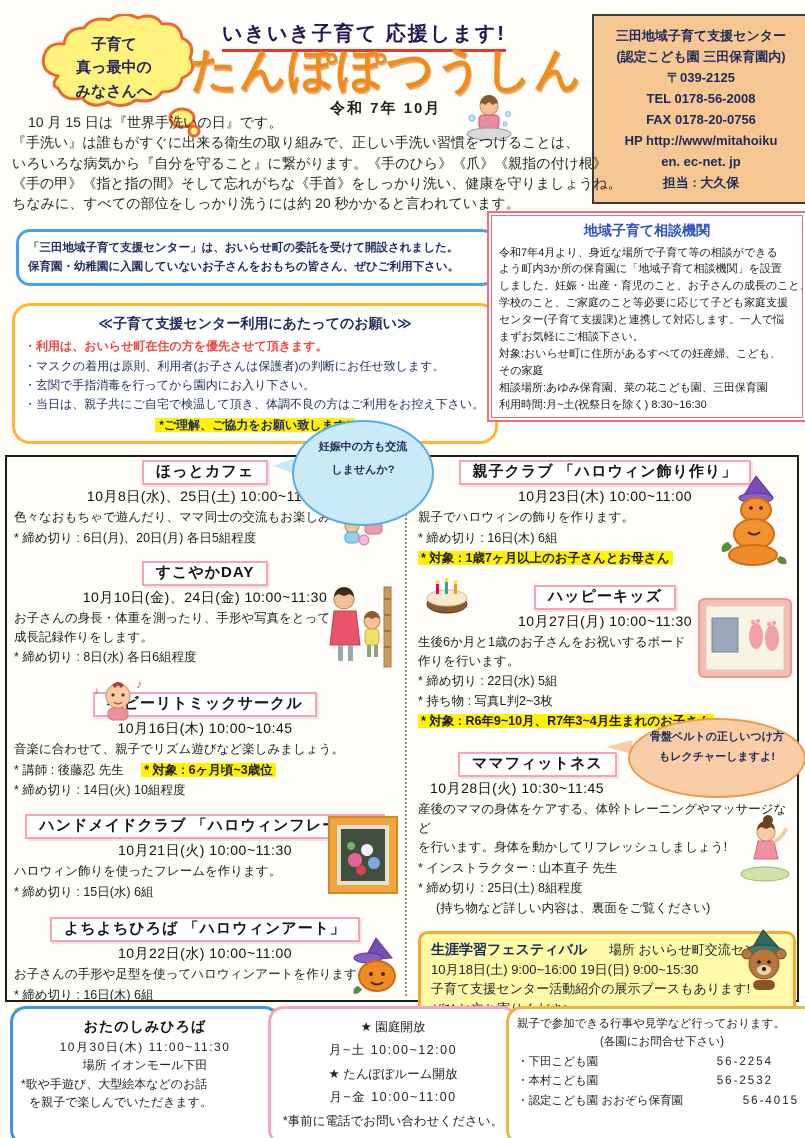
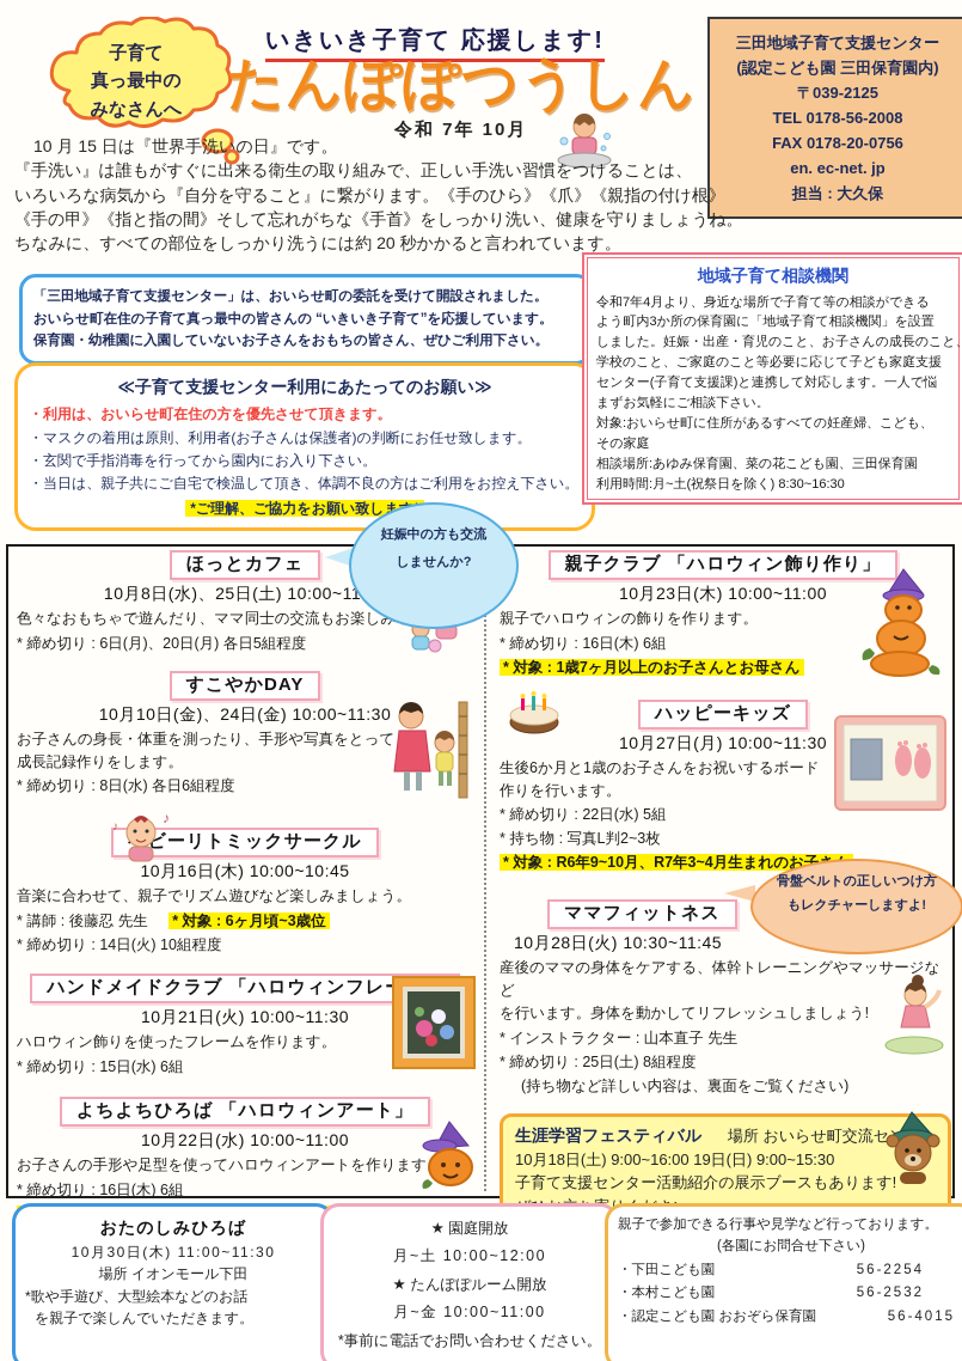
  子育て
  真っ最中の
  みなさんへ
  いきいき子育て 応援します!
  たんぽぽつうしん
  令和 7年 10月
  三田地域子育て支援センター
  (認定こども園 三田保育園内)
  〒039-2125
  TEL 0178-56-2008
  FAX 0178-20-0756
- HP http://www/mitahoiku
  en. ec-net. jp
  担当 : 大久保
  10 月 15 日は『世界手洗いの日』です。
  『手洗い』は誰もがすぐに出来る衛生の取り組みで、正しい手洗い習慣をつけることは、
  いろいろな病気から『自分を守ること』に繋がります。《手のひら》《爪》《親指の付け根》
  《手の甲》《指と指の間》そして忘れがちな《手首》をしっかり洗い、健康を守りましょうね。
  ちなみに、すべての部位をしっかり洗うには約 20 秒かかると言われています。
  「三田地域子育て支援センター」は、おいらせ町の委託を受けて開設されました。
+ おいらせ町在住の子育て真っ最中の皆さんの “いきいき子育て”を応援しています。
  保育園・幼稚園に入園していないお子さんをおもちの皆さん、ぜひご利用下さい。
  ≪子育て支援センター利用にあたってのお願い≫
  ・利用は、おいらせ町在住の方を優先させて頂きます。
  ・マスクの着用は原則、利用者(お子さんは保護者)の判断にお任せ致します。
  ・玄関で手指消毒を行ってから園内にお入り下さい。
  ・当日は、親子共にご自宅で検温して頂き、体調不良の方はご利用をお控え下さい。
  *ご理解、ご協力をお願い致しま
  地域子育て相談機関
  令和7年4月より、身近な場所で子育て等の相談ができる
  よう町内3か所の保育園に「地域子育て相談機関」を設置
  しました。妊娠・出産・育児のこと、お子さんの成長のこと
  学校のこと、ご家庭のこと等必要に応じて子ども家庭支援
  センター(子育て支援課)と連携して対応します。一人で悩
  まずお気軽にご相談下さい。
  対象:おいらせ町に住所があるすべての妊産婦、こども、
  その家庭
  相談場所:あゆみ保育園、菜の花こども園、三田保育園
  利用時間:月~土(祝祭日を除く) 8:30~16:30
  ほっとカフェ
  10月8日(水)、25日(土) 10:00~1
  色々なおもちゃで遊んだり、ママ同士の交流もお楽し
  * 締め切り : 6日(月)、20日(月) 各日5組程度
  すこやかDAY
  10月10日(金)、24日(金) 10:00~11:30
  お子さんの身長・体重を測ったり、手形や写真をとって
  成長記録作りをします。
  * 締め切り : 8日(水) 各日6組程度
  ビーリトミックサークル
  10月16日(木) 10:00~10:45
  音楽に合わせて、親子でリズム遊びなど楽しみましょう。
  * 講師 : 後藤忍 先生 * 対象 : 6ヶ月頃~3歳位
  * 締め切り : 14日(火) 10組程度
  ハンドメイドクラブ 「ハロウィンフレ
  10月21日(火) 10:00~11:30
  ハロウィン飾りを使ったフレームを作ります。
  * 締め切り : 15日(水) 6組
  よちよちひろば 「ハロウィンアート」
  10月22日(水) 10:00~11:00
  お子さんの手形や足型を使ってハロウィンアートを作ります
  * 締め切り : 16日(木) 6組
  親子クラブ 「ハロウィン飾り作り」
  10月23日(木) 10:00~11:00
  親子でハロウィンの飾りを作ります。
  * 締め切り : 16日(木) 6組
  * 対象 : 1歳7ヶ月以上のお子さんとお母さん
  ハッピーキッズ
  10月27日(月) 10:00~11:30
  生後6か月と1歳のお子さんをお祝いするボード
  作りを行います。
  * 締め切り : 22日(水) 5組
  * 持ち物 : 写真L判2~3枚
  * 対象 : R6年9~10月、R7年3~4月生まれのお
  ママフィットネス
  10月28日(火) 10:30~11:45
  産後のママの身体をケアする、体幹トレーニングやマッサージなど
  を行います。身体を動かしてリフレッシュしましょう!
  * インストラクター : 山本直子 先生
  * 締め切り : 25日(土) 8組程度
  (持ち物など詳しい内容は、裏面をご覧ください)
  生涯学習フェスティバル 場所 おいらせ町交流セ
  10月18日(土) 9:00~16:00 19日(日) 9:00~15:30
  子育て支援センター活動紹介の展示ブースもあります!
  妊娠中の方も交流
  しませんか?
  骨盤ベルトの正しいつけ方
  もレクチャーしますよ!
  ♪
  ♪
  おたのしみひろば
  10月30日(木) 11:00~11:30
  場所 イオンモール下田
  *歌や手遊び、大型絵本などのお話
  を親子で楽しんでいただきます。
  ★ 園庭開放
  月~土 10:00~12:00
  ★ たんぽぽルーム開放
  月~金 10:00~11:00
  *事前に電話でお問い合わせください。
  親子で参加できる行事や見学など行っております。
  (各園にお問合せ下さい)
  ・下田こども園
  56-2254
  ・本村こども園
  56-2532
  ・認定こども園 おおぞら保育園
  56-4015
